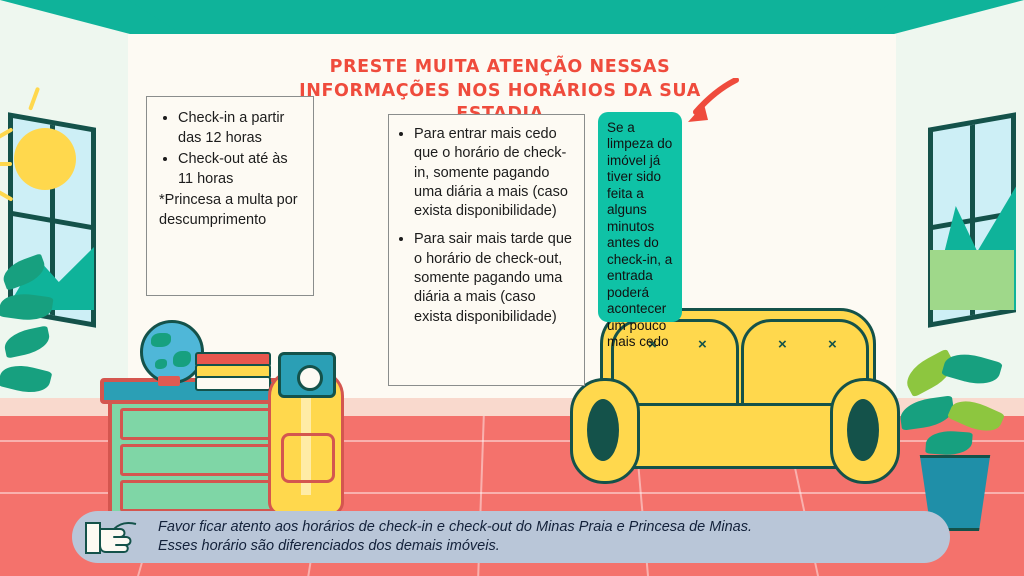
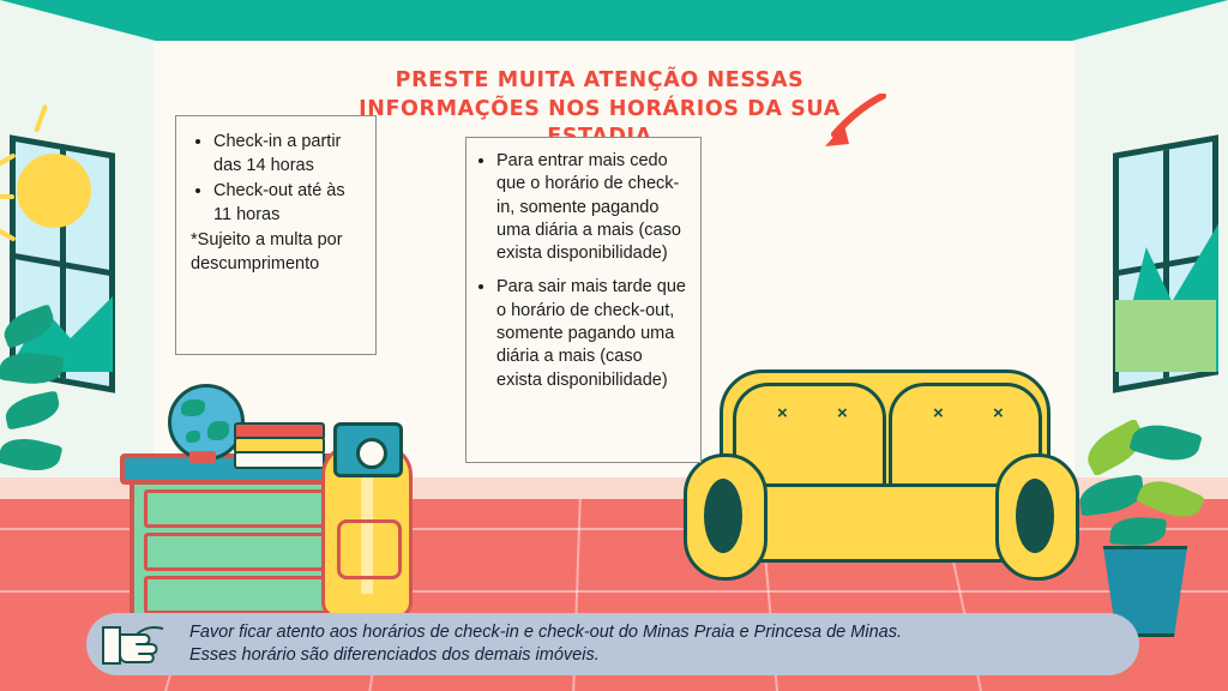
  ×
  ×
  ×
  ×
  PRESTE MUITA ATENÇÃO NESSAS INFORMAÇÕES NOS HORÁRIOS DA SUA
- Check-in a partir das 12 horas
+ Check-in a partir das 14 horas
  Check-out até às 11 horas
- *Princesa a multa por descumprimento
+ *Sujeito a multa por descumprimento
  Para entrar mais cedo que o horário de check-in, somente pagando uma diária a mais (caso exista disponibilidade)
  Para sair mais tarde que o horário de check-out, somente pagando uma diária a mais (caso exista disponibilidade)
- Se a limpeza do imóvel já tiver sido feita a alguns minutos antes do check-in, a entrada poderá acontecer um pouco mais cedo
  Favor ficar atento aos horários de check-in e check-out do Minas Praia e Princesa de Minas.
  Esses horário são diferenciados dos demais imóveis.
